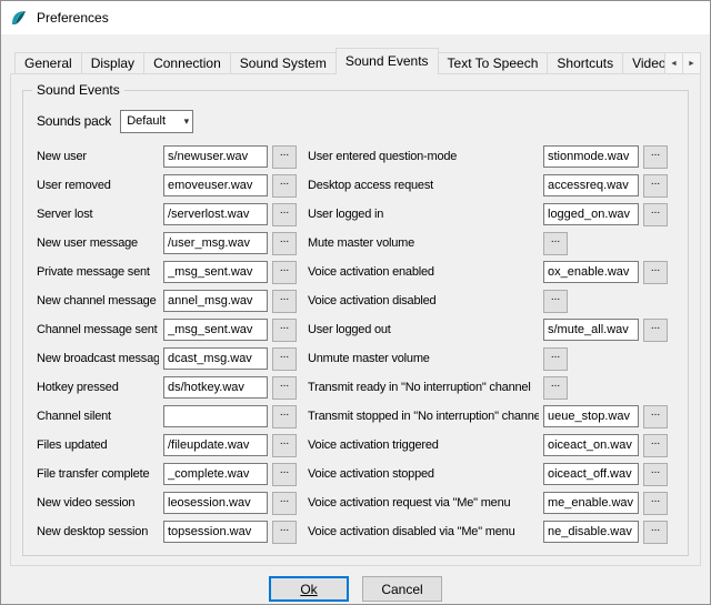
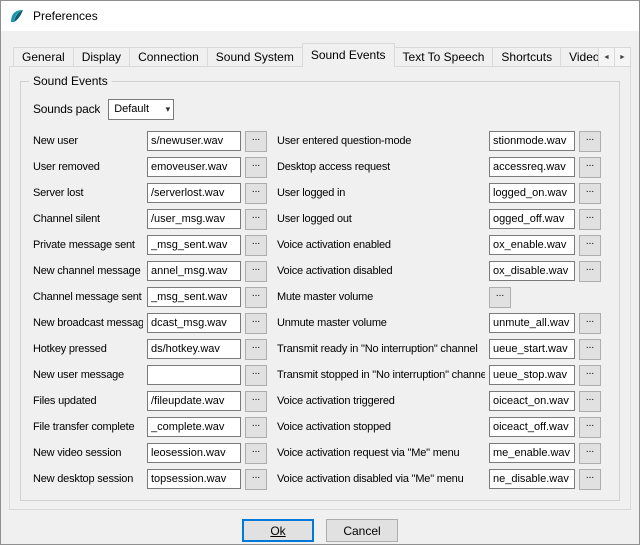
  Preferences
  General
  Display
  Connection
  Sound System
  Sound Events
  Text To Speech
  Shortcuts
  Video
  Sound Events
  Sounds pack
  Default
  ▾
  New user
  s/newuser.wav
  ...
  User entered question-mode
  stionmode.wav
  ...
  User removed
  emoveuser.wav
  ...
  Desktop access request
  accessreq.wav
  ...
  Server lost
  /serverlost.wav
  ...
  User logged in
  logged_on.wav
  ...
- New user message
+ Channel silent
  /user_msg.wav
  ...
- Mute master volume
+ User logged out
+ ogged_off.wav
  ...
  Private message sent
  _msg_sent.wav
  ...
  Voice activation enabled
  ox_enable.wav
  ...
  New channel message
  annel_msg.wav
  ...
  Voice activation disabled
+ ox_disable.wav
  ...
  Channel message sent
  _msg_sent.wav
  ...
- User logged out
+ Mute master volume
- s/mute_all.wav
  ...
  New broadcast messag
  dcast_msg.wav
  ...
  Unmute master volume
+ unmute_all.wav
  ...
  Hotkey pressed
  ds/hotkey.wav
  ...
  Transmit ready in "No interruption" channel
+ ueue_start.wav
  ...
- Channel silent
+ New user message
  ...
  Transmit stopped in "No interruption" channe
  ueue_stop.wav
  ...
  Files updated
  /fileupdate.wav
  ...
  Voice activation triggered
  oiceact_on.wav
  ...
  File transfer complete
  _complete.wav
  ...
  Voice activation stopped
  oiceact_off.wav
  ...
  New video session
  leosession.wav
  ...
  Voice activation request via "Me" menu
  me_enable.wav
  ...
  New desktop session
  topsession.wav
  ...
  Voice activation disabled via "Me" menu
  ne_disable.wav
  ...
  Ok
  Cancel
